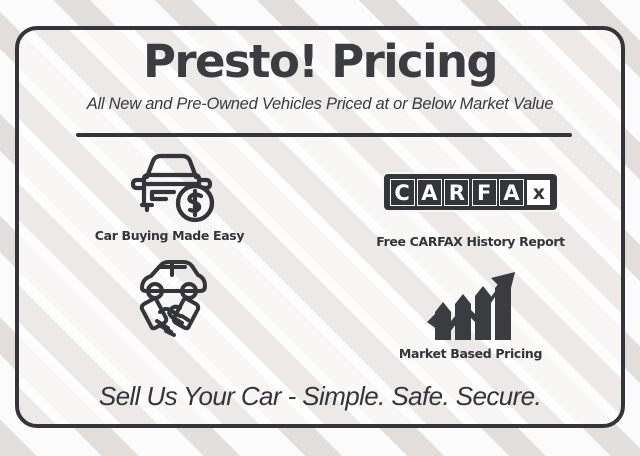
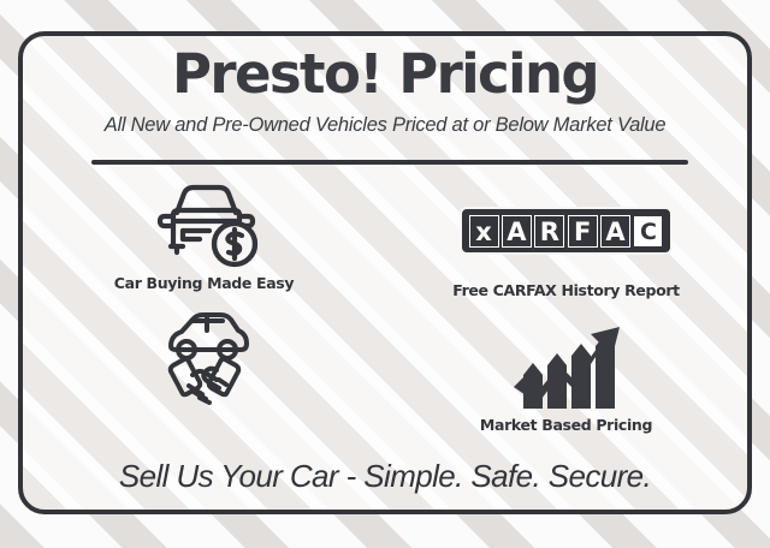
  Presto! Pricing
  All New and Pre-Owned Vehicles Priced at or Below Market Value
  Car Buying Made Easy
- C
+ x
  A
  R
  F
  A
- x
+ C
  Free CARFAX History Report
  Market Based Pricing
  Sell Us Your Car - Simple. Safe. Secure.
